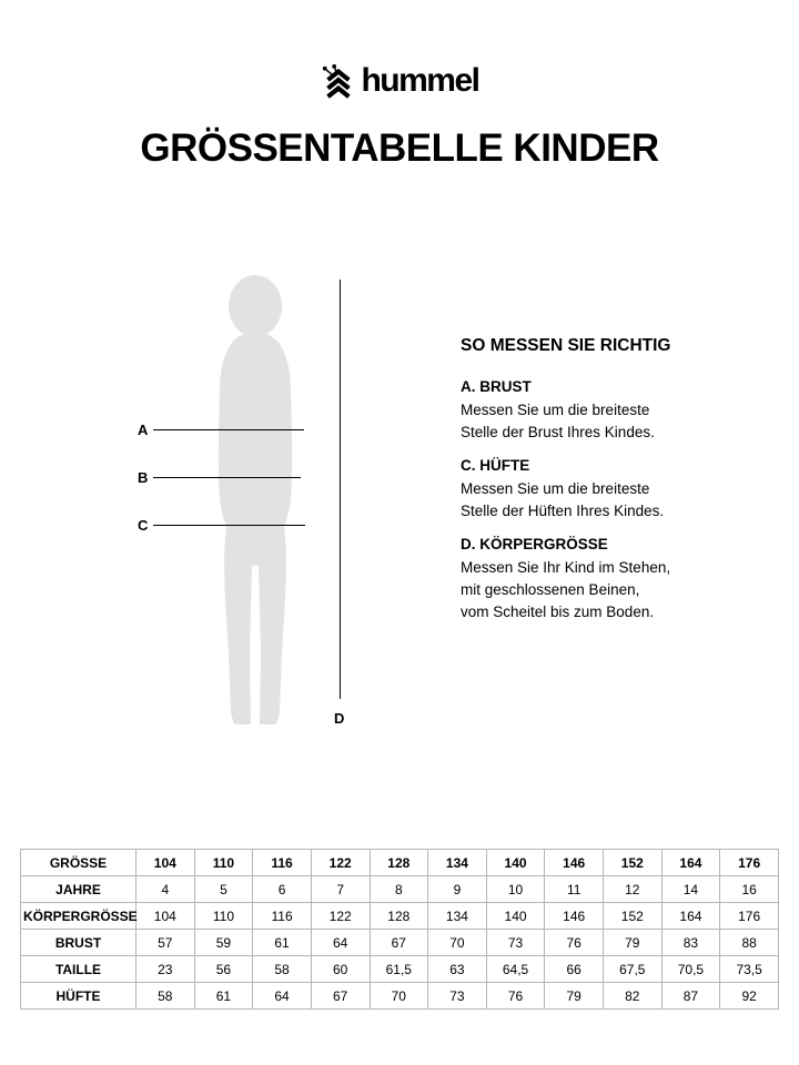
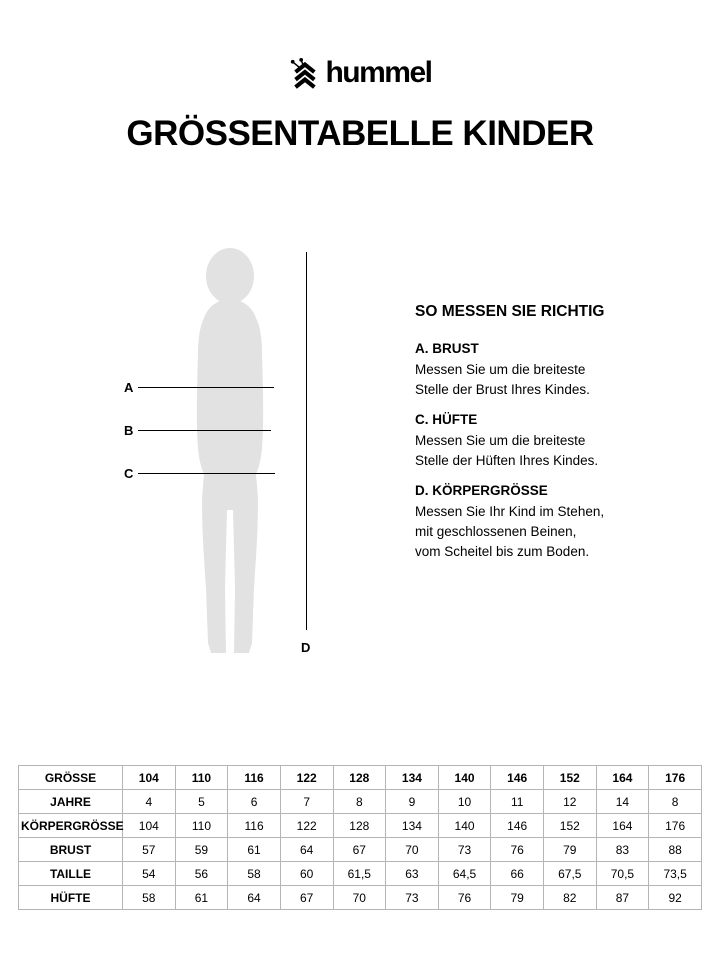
  hummel
  GRÖSSENTABELLE KINDER
  A
  B
  C
  D
  SO MESSEN SIE RICHTIG
  A. BRUST
  Messen Sie um die breiteste
  Stelle der Brust Ihres Kindes.
  C. HÜFTE
  Messen Sie um die breiteste
  Stelle der Hüften Ihres Kindes.
  D. KÖRPERGRÖSSE
  Messen Sie Ihr Kind im Stehen,
  mit geschlossenen Beinen,
  vom Scheitel bis zum Boden.
  GRÖSSE	104	110	116	122	128	134	140	146	152	164	176
- JAHRE	4	5	6	7	8	9	10	11	12	14	16
+ JAHRE	4	5	6	7	8	9	10	11	12	14	8
  KÖRPERGRÖSSE	104	110	116	122	128	134	140	146	152	164	176
  BRUST	57	59	61	64	67	70	73	76	79	83	88
- TAILLE	23	56	58	60	61,5	63	64,5	66	67,5	70,5	73,5
+ TAILLE	54	56	58	60	61,5	63	64,5	66	67,5	70,5	73,5
  HÜFTE	58	61	64	67	70	73	76	79	82	87	92
